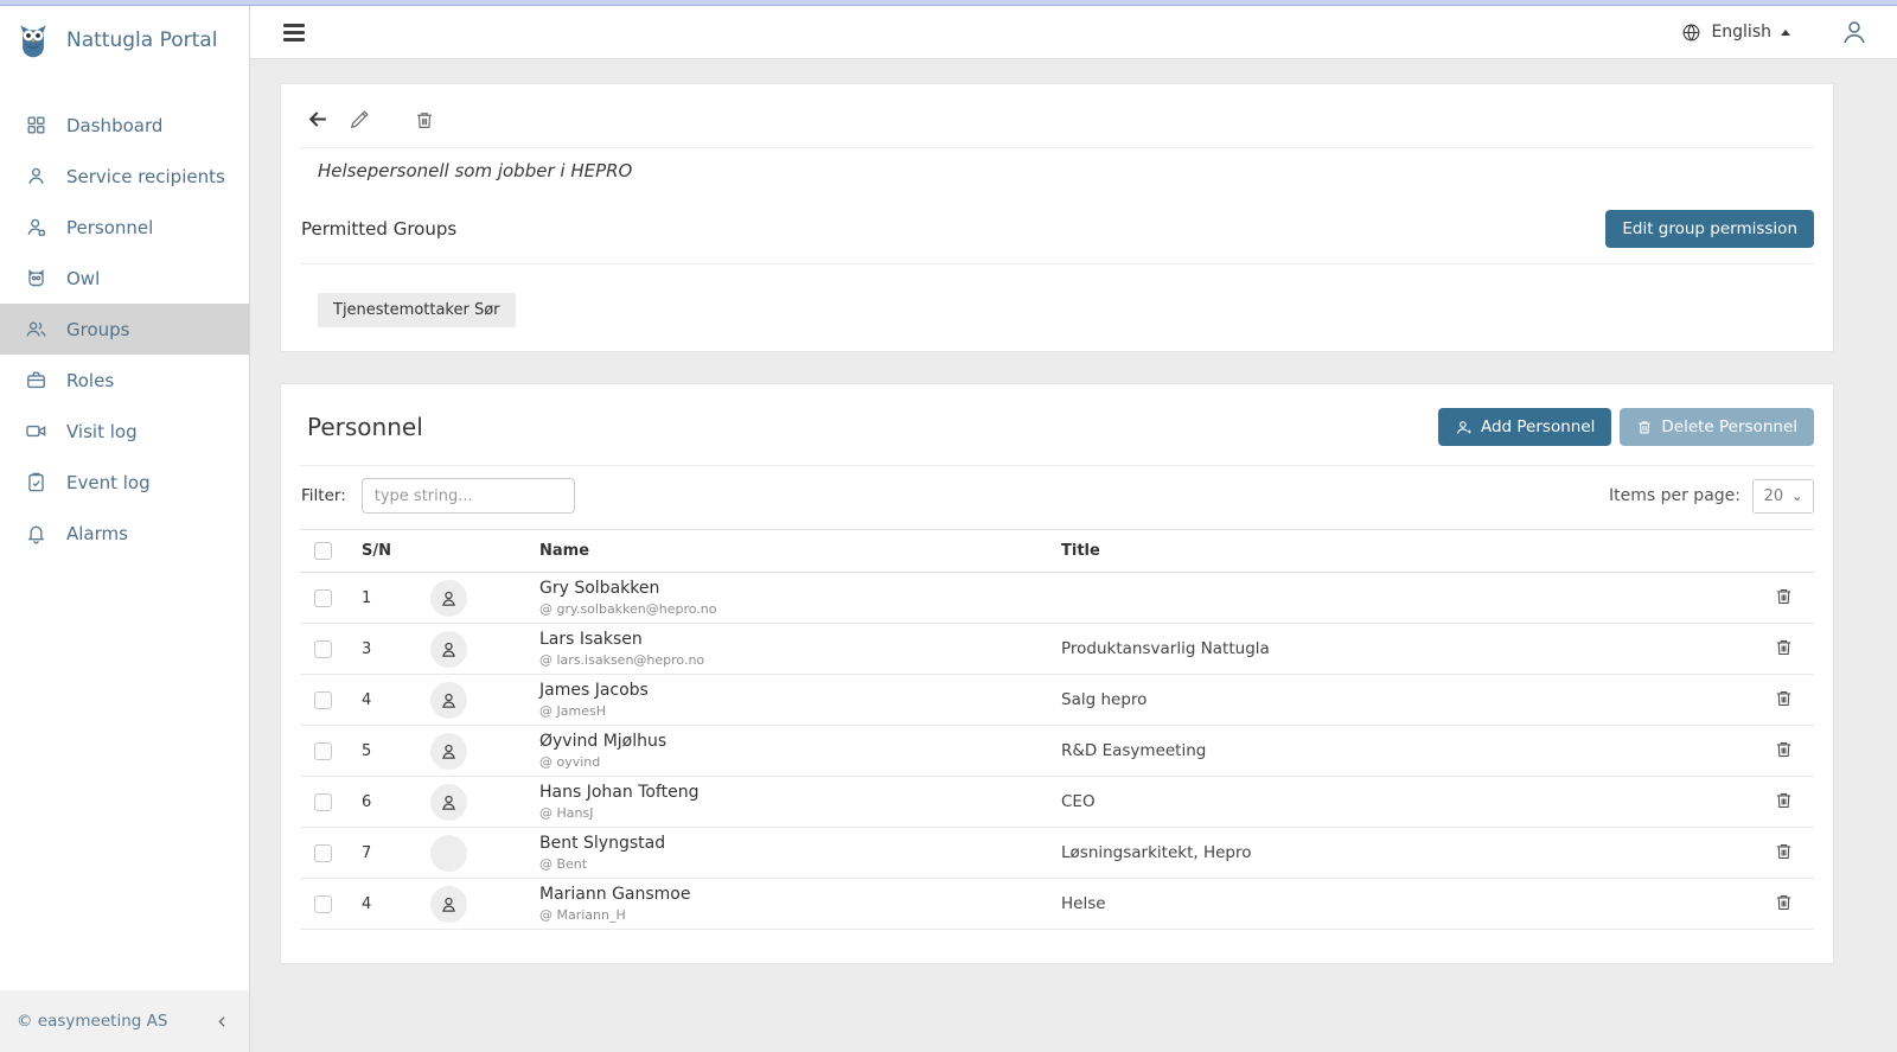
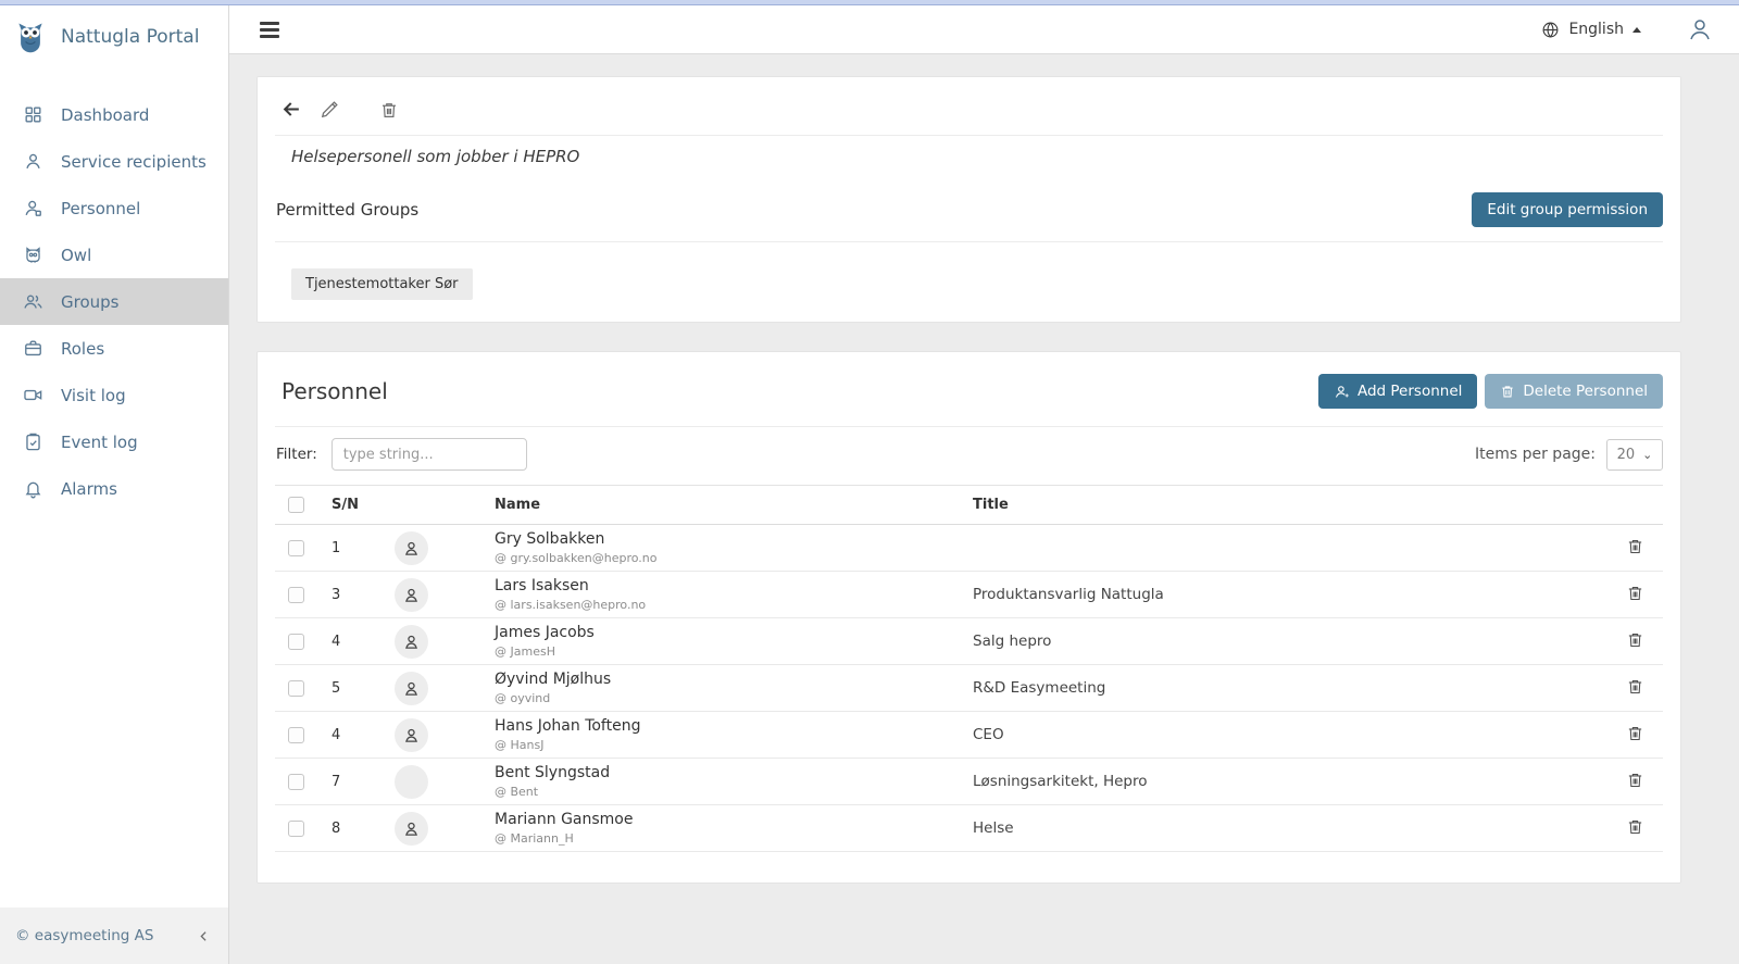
  Nattugla Portal
  Dashboard
  Service recipients
  Personnel
  Owl
  Groups
  Roles
  Visit log
  Event log
  Alarms
  © easymeeting AS
  English
  Helsepersonell som jobber i HEPRO
  Permitted Groups
  Edit group permission
  Tjenestemottaker Sør
  Personnel
  Add Personnel
  Delete Personnel
  Filter:
  type string...
  Items per page:
  20
  ⌄
  	S/N		Name	Title
  	1		Gry Solbakken @ gry.solbakken@hepro.no
  	3		Lars Isaksen @ lars.isaksen@hepro.no	Produktansvarlig Nattugla
  	4		James Jacobs @ JamesH	Salg hepro
  	5		Øyvind Mjølhus @ oyvind	R&D Easymeeting
- 	6		Hans Johan Tofteng @ HansJ	CEO
+ 	4		Hans Johan Tofteng @ HansJ	CEO
  	7		Bent Slyngstad @ Bent	Løsningsarkitekt, Hepro
- 	4		Mariann Gansmoe @ Mariann_H	Helse
+ 	8		Mariann Gansmoe @ Mariann_H	Helse
